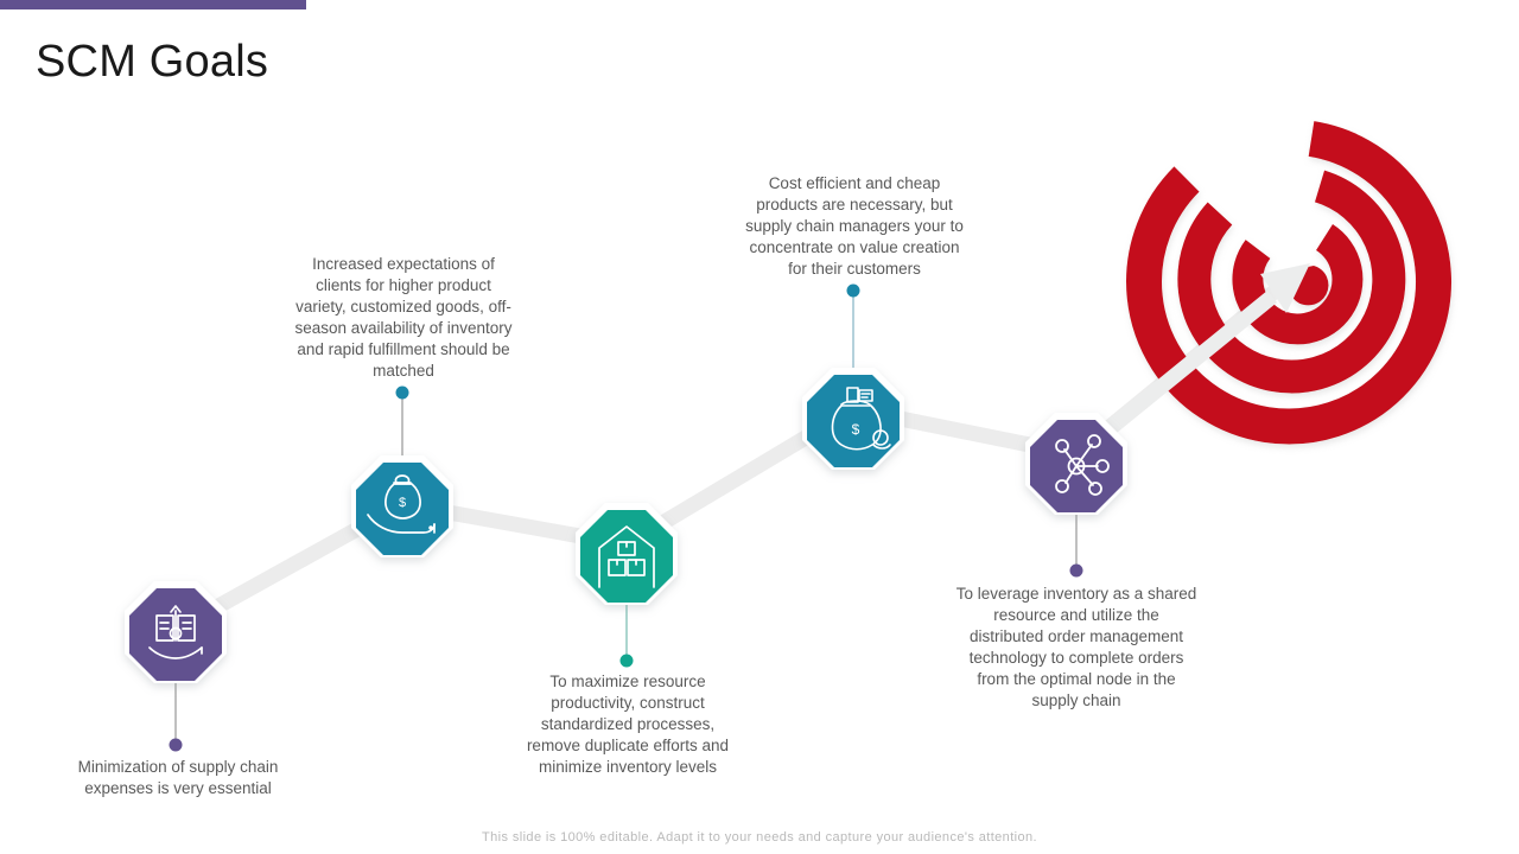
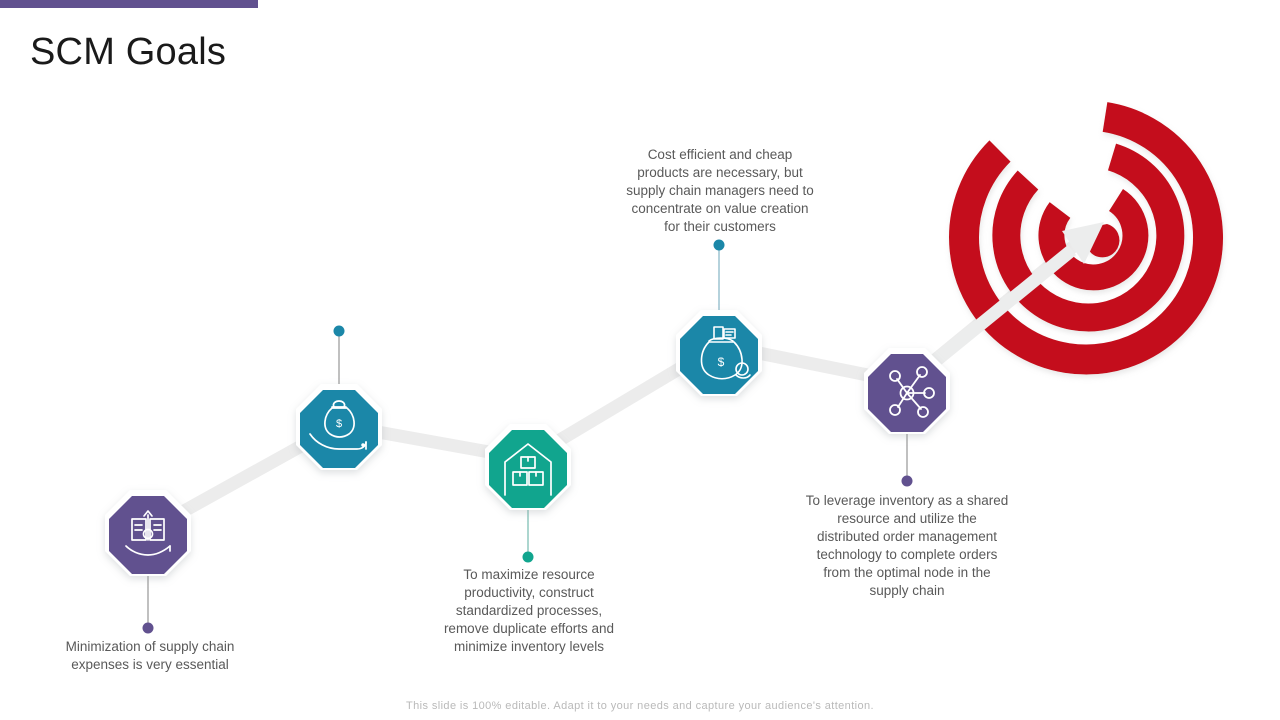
  SCM Goals
  $
  $
  Minimization of supply chain expenses is very essential
- Increased expectations of clients for higher product variety, customized goods, off-season availability of inventory and rapid fulfillment should be matched
  To maximize resource productivity, construct standardized processes, remove duplicate efforts and minimize inventory levels
- Cost efficient and cheap products are necessary, but supply chain managers your to concentrate on value creation for their customers
+ Cost efficient and cheap products are necessary, but supply chain managers need to concentrate on value creation for their customers
  To leverage inventory as a shared resource and utilize the distributed order management technology to complete orders from the optimal node in the supply chain
  This slide is 100% editable. Adapt it to your needs and capture your audience's attention.
